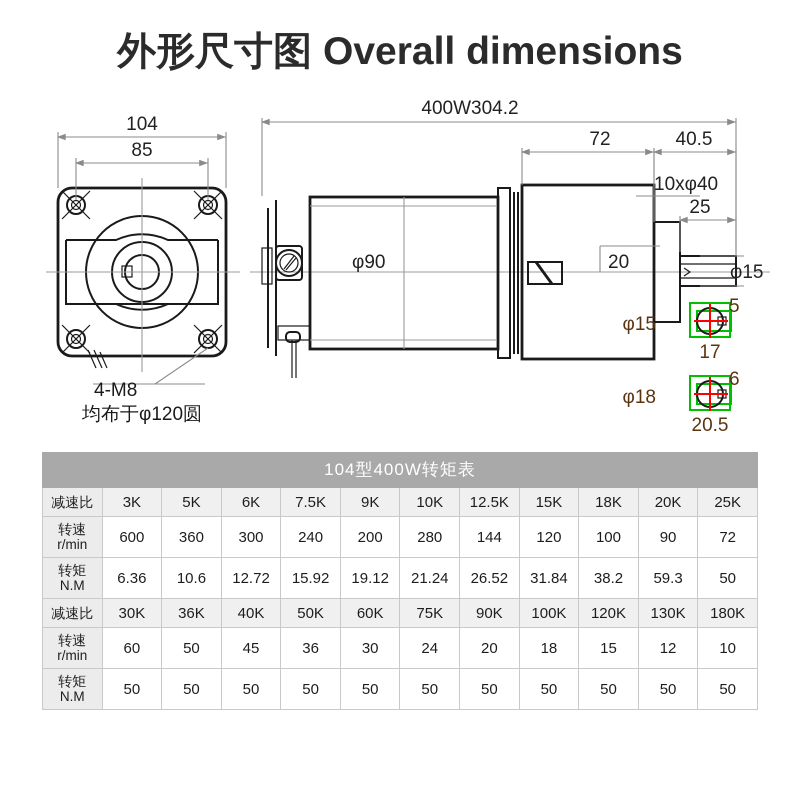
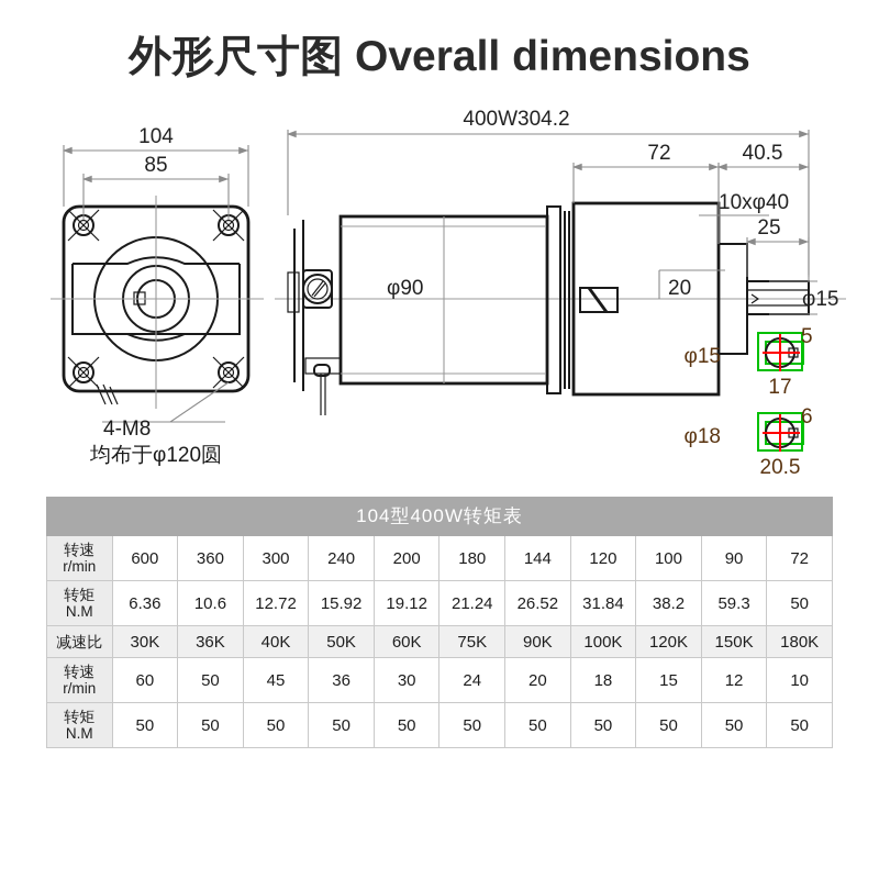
  外形尺寸图 Overall dimensions
  104
  85
  4-M8
  均布于φ120圆
  φ90
  400W304.2
  72
  40.5
  10xφ40
  25
  20
  φ15
  φ15
  5
  17
  φ18
  6
  20.5
  104型400W转矩表
- 减速比	3K	5K	6K	7.5K	9K	10K	12.5K	15K	18K	20K	25K
- 转速 r/min	600	360	300	240	200	280	144	120	100	90	72
+ 转速 r/min	600	360	300	240	200	180	144	120	100	90	72
  转矩 N.M	6.36	10.6	12.72	15.92	19.12	21.24	26.52	31.84	38.2	59.3	50
- 减速比	30K	36K	40K	50K	60K	75K	90K	100K	120K	130K	180K
+ 减速比	30K	36K	40K	50K	60K	75K	90K	100K	120K	150K	180K
  转速 r/min	60	50	45	36	30	24	20	18	15	12	10
  转矩 N.M	50	50	50	50	50	50	50	50	50	50	50
